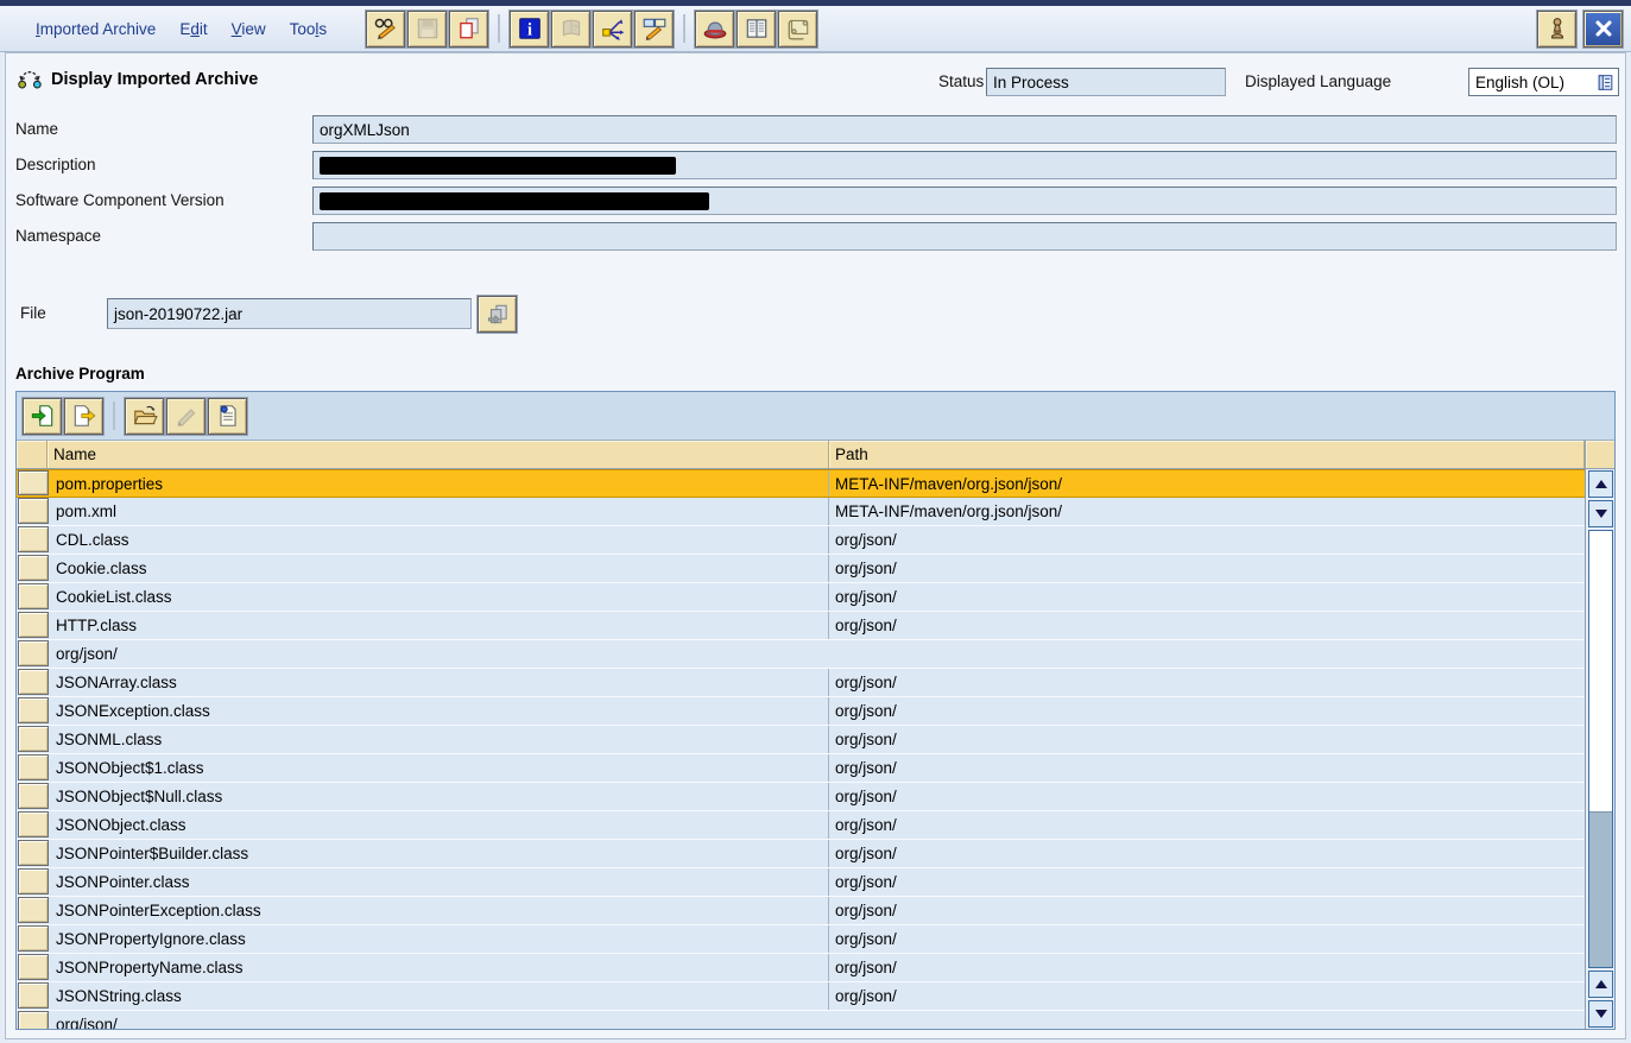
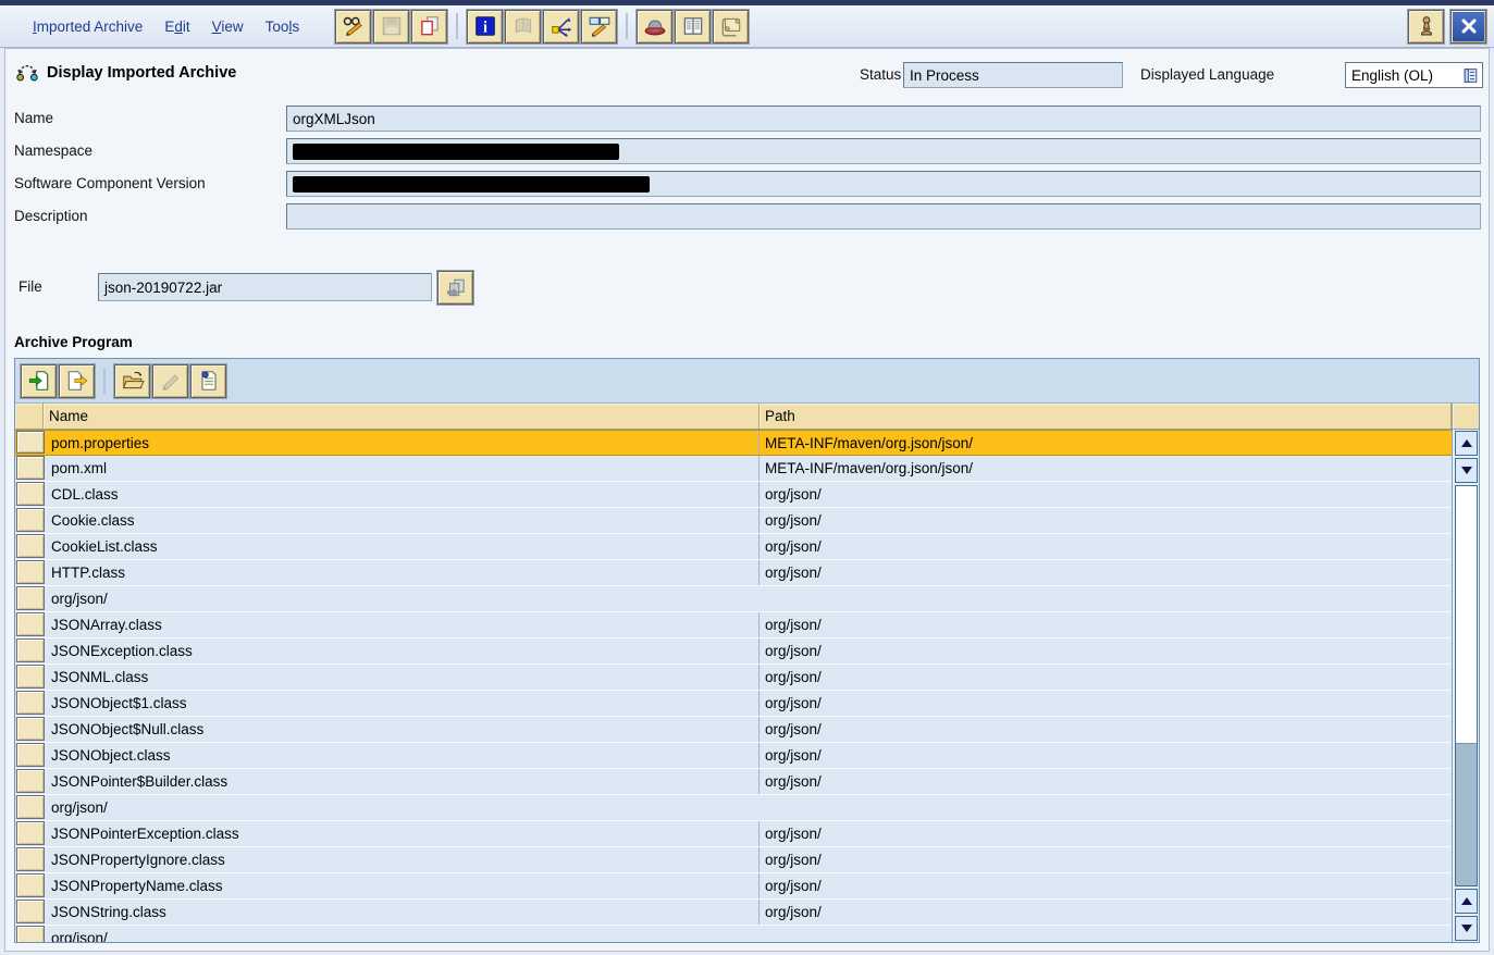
  Imported Archive
  Edit
  View
  Tools
  i
  ?
  Display Imported Archive
  Status
  In Process
  Displayed Language
  English (OL)
  Name
  orgXMLJson
- Description
+ Namespace
  Software Component Version
- Namespace
+ Description
  File
  json-20190722.jar
  Archive Program
  Name
  Path
  pom.properties
  META-INF/maven/org.json/json/
  pom.xml
  META-INF/maven/org.json/json/
  CDL.class
  org/json/
  Cookie.class
  org/json/
  CookieList.class
  org/json/
  HTTP.class
  org/json/
  org/json/
  JSONArray.class
  org/json/
  JSONException.class
  org/json/
  JSONML.class
  org/json/
  JSONObject$1.class
  org/json/
  JSONObject$Null.class
  org/json/
  JSONObject.class
  org/json/
  JSONPointer$Builder.class
  org/json/
- JSONPointer.class
  org/json/
  JSONPointerException.class
  org/json/
  JSONPropertyIgnore.class
  org/json/
  JSONPropertyName.class
  org/json/
  JSONString.class
  org/json/
  org/json/
